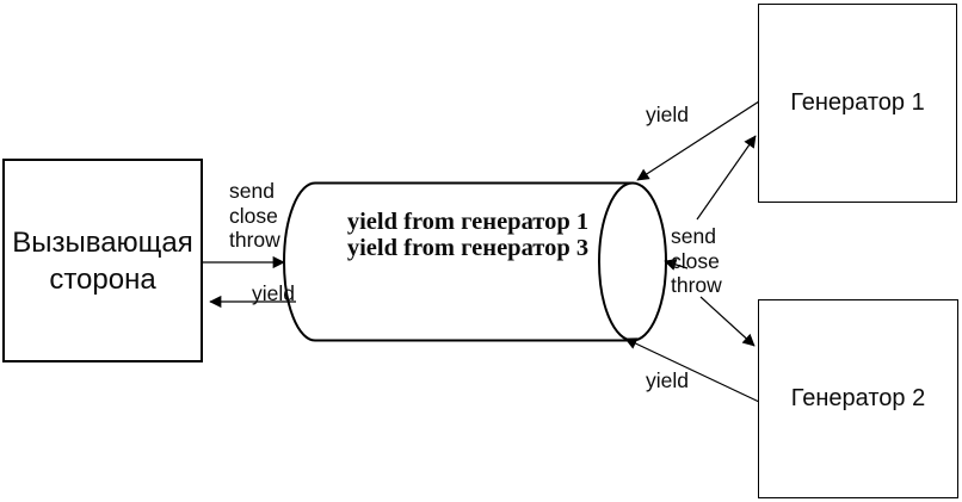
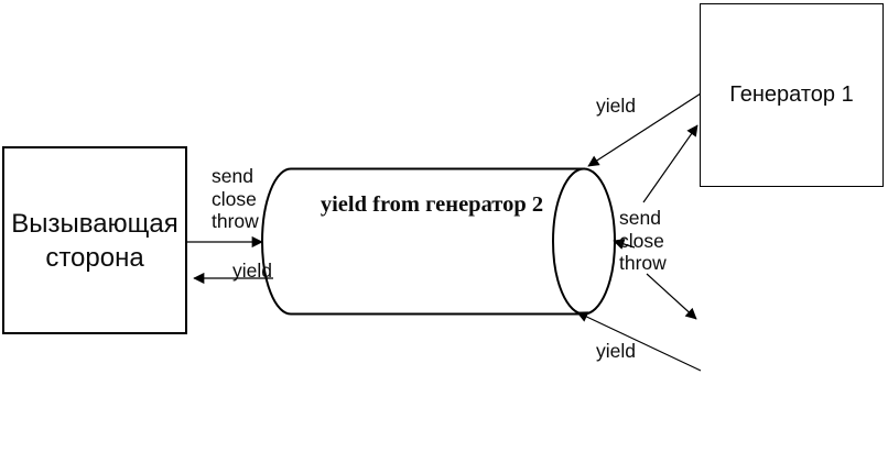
  Вызывающая сторона
  Генератор 1
- Генератор 2
- yield from генератор 1
- yield from генератор 3
+ yield from генератор 2
  send
  close
  throw
  yield
  yield
  send
  close
  throw
  yield
